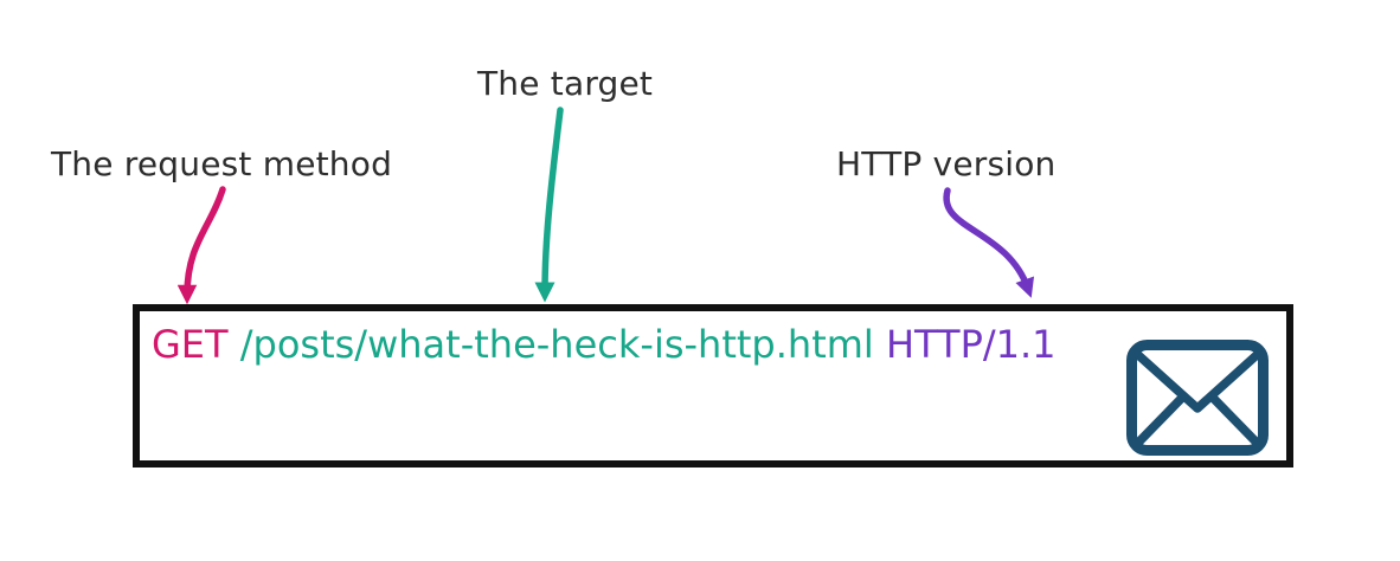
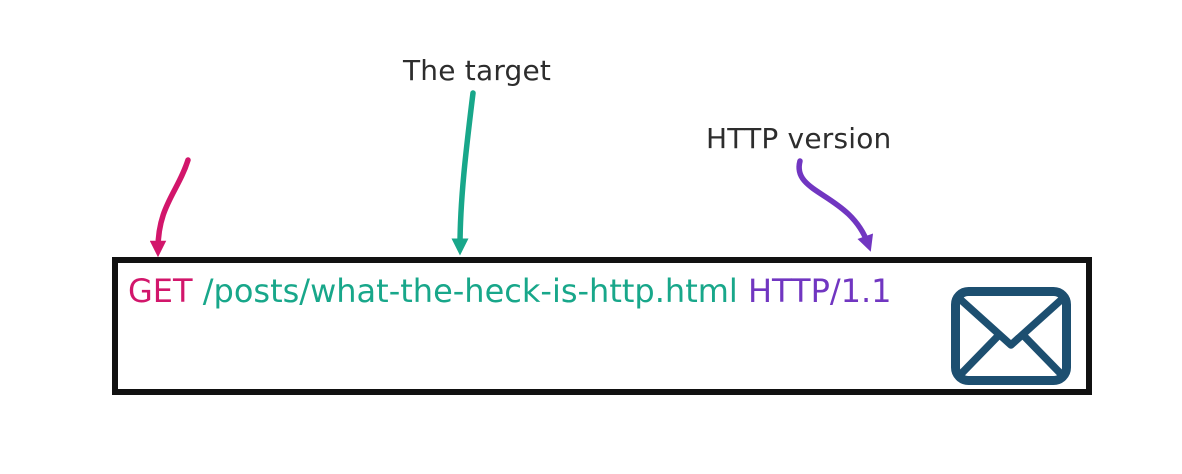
- The request method
  The target
  HTTP version
  GET /posts/what-the-heck-is-http.html HTTP/1.1
